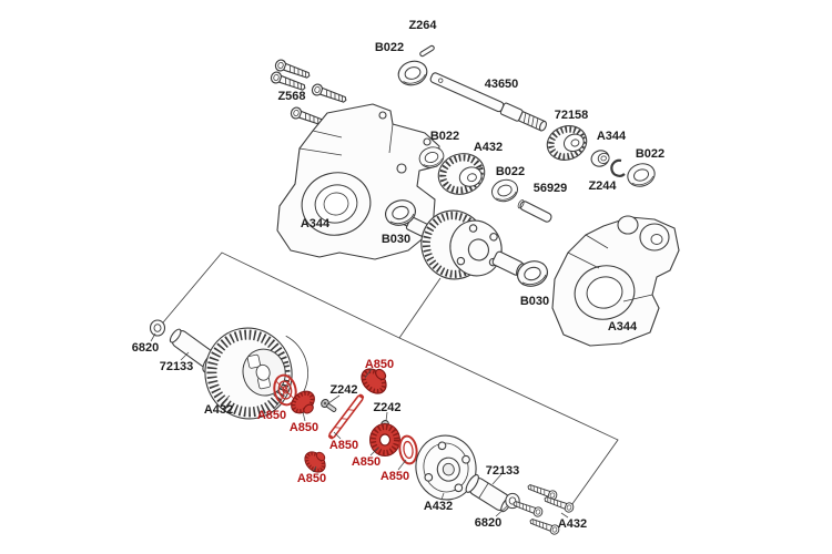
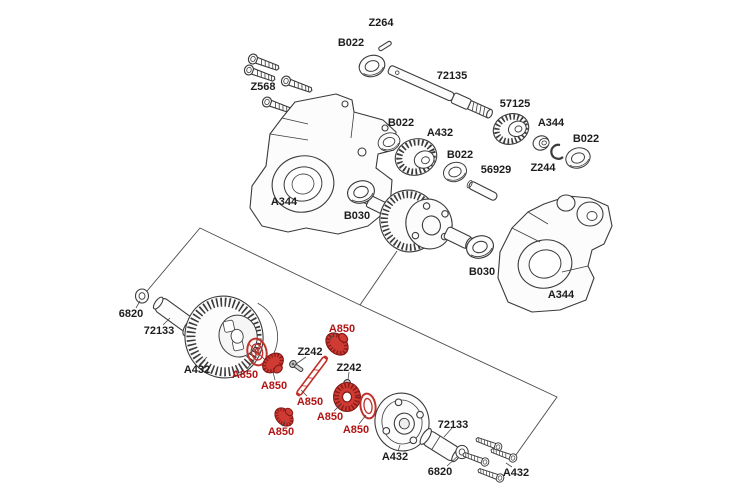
  Z264
  B022
- 43650
+ 72135
  Z568
- 72158
+ 57125
  B022
  A432
  A344
  B022
  B022
  56929
  Z244
  A344
  B030
  B030
  A344
  6820
  72133
  A432
  A850
  A850
  A850
  Z242
  Z242
  A850
  A850
  A850
  A850
  72133
  A432
  6820
  A432
